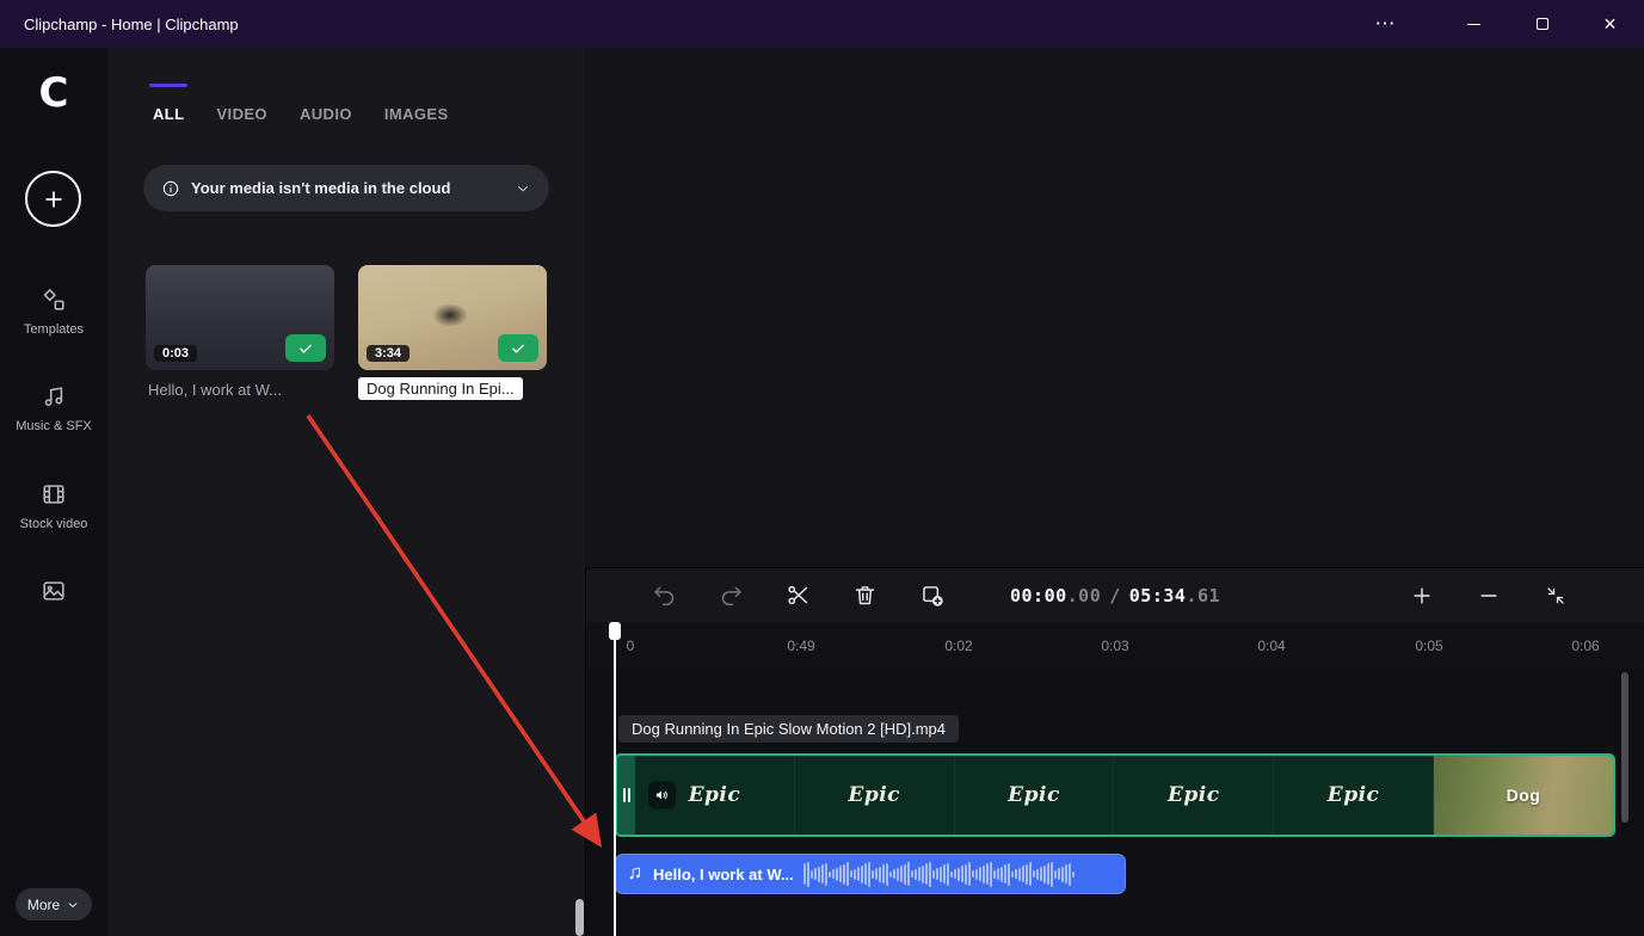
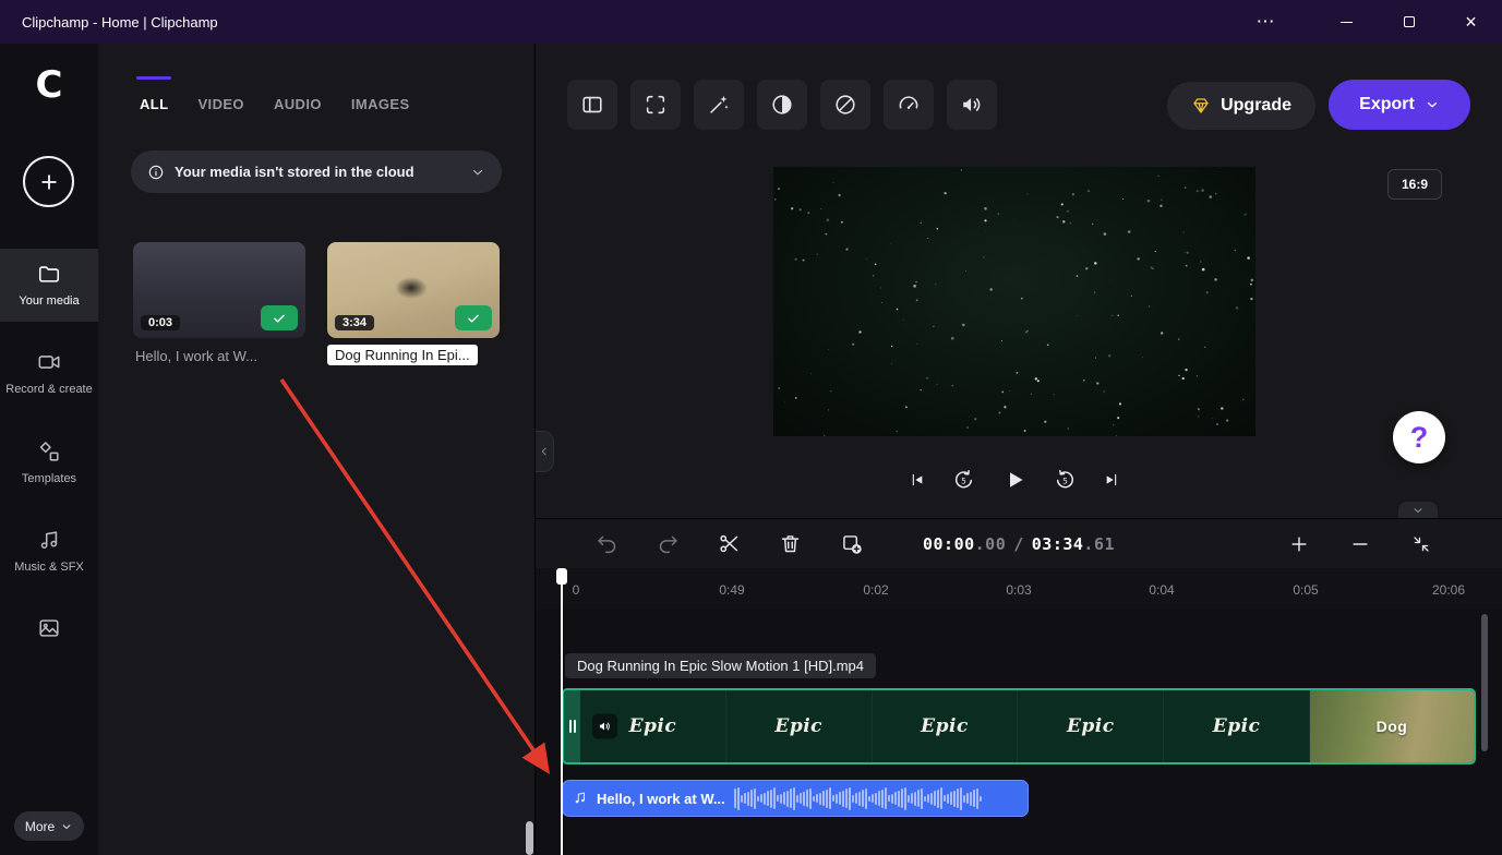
  Clipchamp - Home | Clipchamp
  ⋯
  ×
  C
+ Your media
+ Record & create
  Templates
  Music & SFX
- Stock video
  More
  ALL
  VIDEO
  AUDIO
  IMAGES
- Your media isn't media in the cloud
+ Your media isn't stored in the cloud
  0:03
  Hello, I work at W...
  3:34
  Dog Running In Epi...
+ Upgrade
+ Export
+ 16:9
+ ?
  00:00
  .00
  /
- 05:34
+ 03:34
  .61
  0
  0:49
  0:02
  0:03
  0:04
  0:05
- 0:06
+ 20:06
- Dog Running In Epic Slow Motion 2 [HD].mp4
+ Dog Running In Epic Slow Motion 1 [HD].mp4
  Epic
  Epic
  Epic
  Epic
  Epic
  Dog
  Hello, I work at W...
